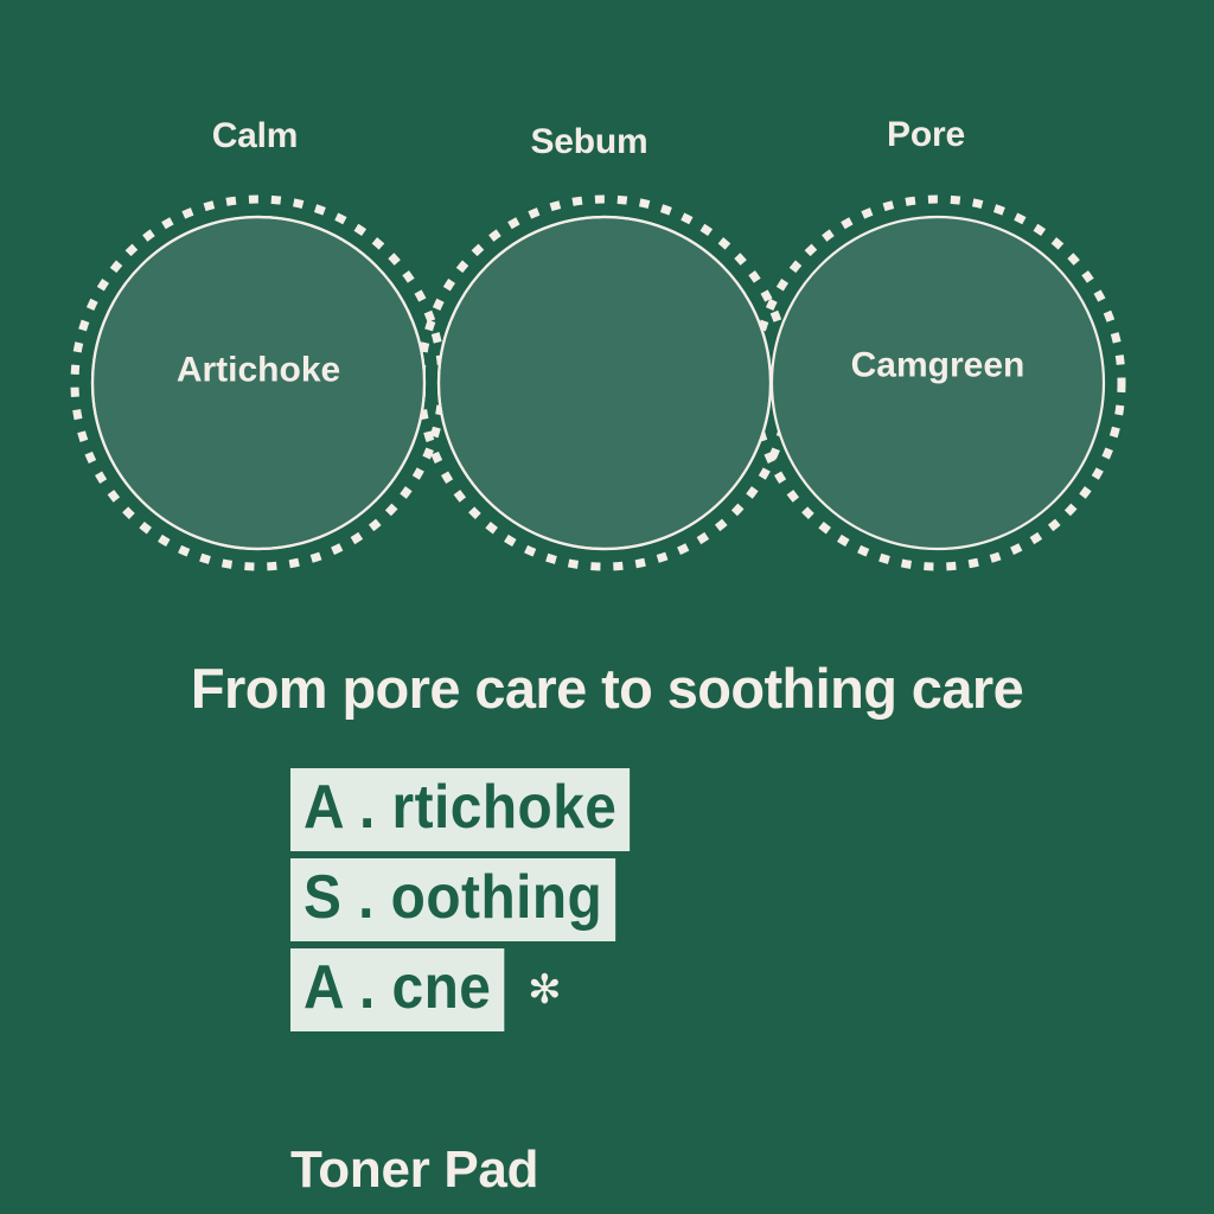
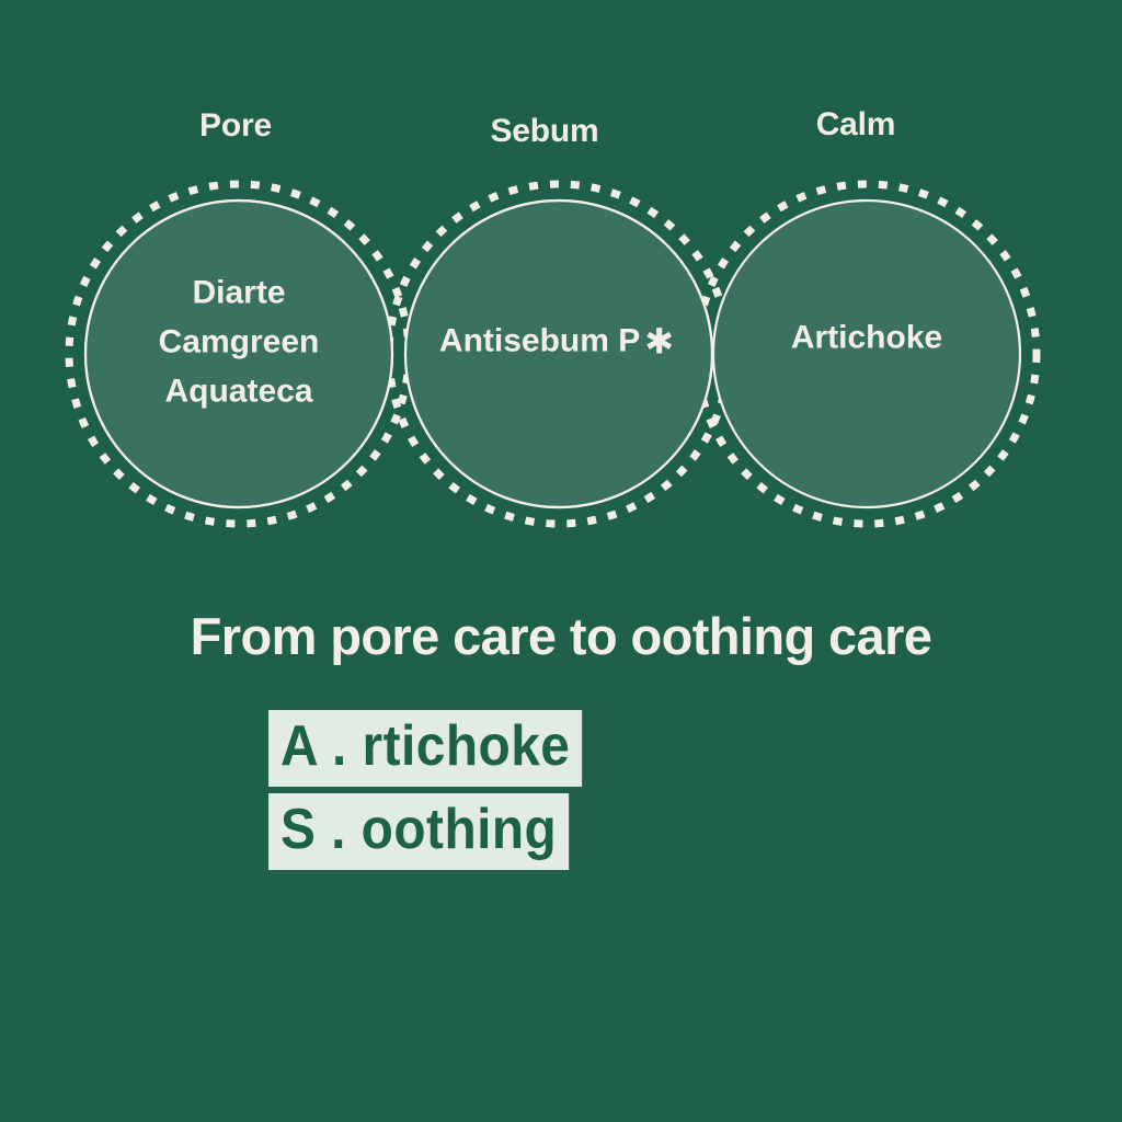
- Calm
+ Pore
  Sebum
- Pore
+ Calm
+ Diarte
- Artichoke
+ Camgreen
+ Aquateca
+ Antisebum P ✱
- Camgreen
+ Artichoke
- From pore care to soothing care
+ From pore care to oothing care
  A . rtichoke
  S . oothing
- A . cne
- ✻
- Toner Pad
